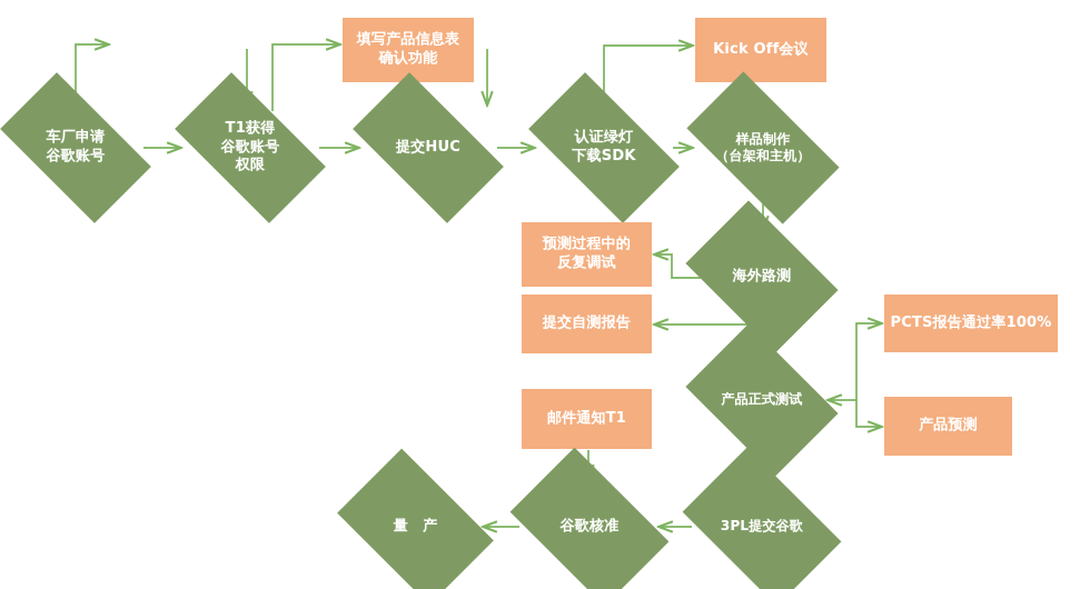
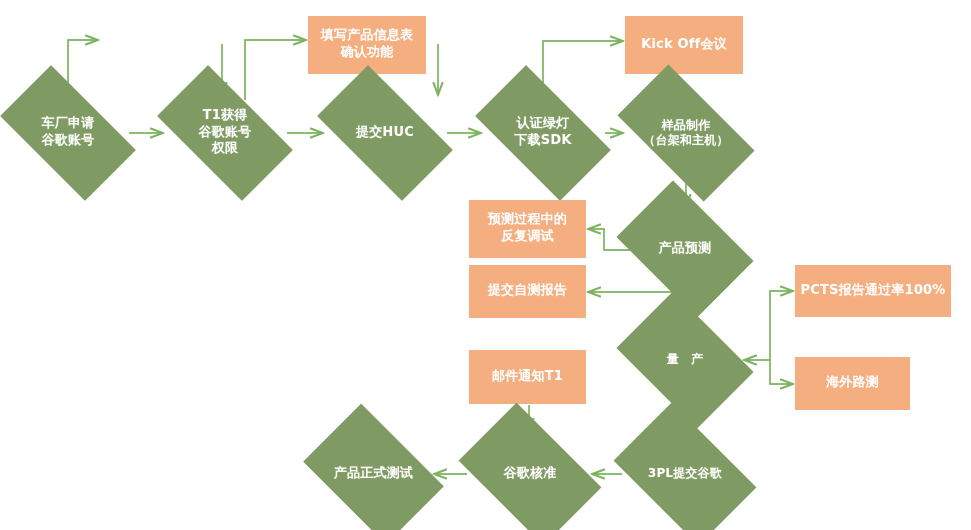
  车厂申请
  谷歌账号
  T1获得
  谷歌账号
  权限
  填写产品信息表
  确认功能
  提交HUC
  Kick Off会议
  认证绿灯
  下载SDK
  样品制作
  （台架和主机）
- 海外路测
+ 产品预测
  预测过程中的
  反复调试
  提交自测报告
- 产品正式测试
+ 量 产
  PCTS报告通过率100%
- 产品预测
+ 海外路测
  邮件通知T1
  3PL提交谷歌
  谷歌核准
- 量 产
+ 产品正式测试
